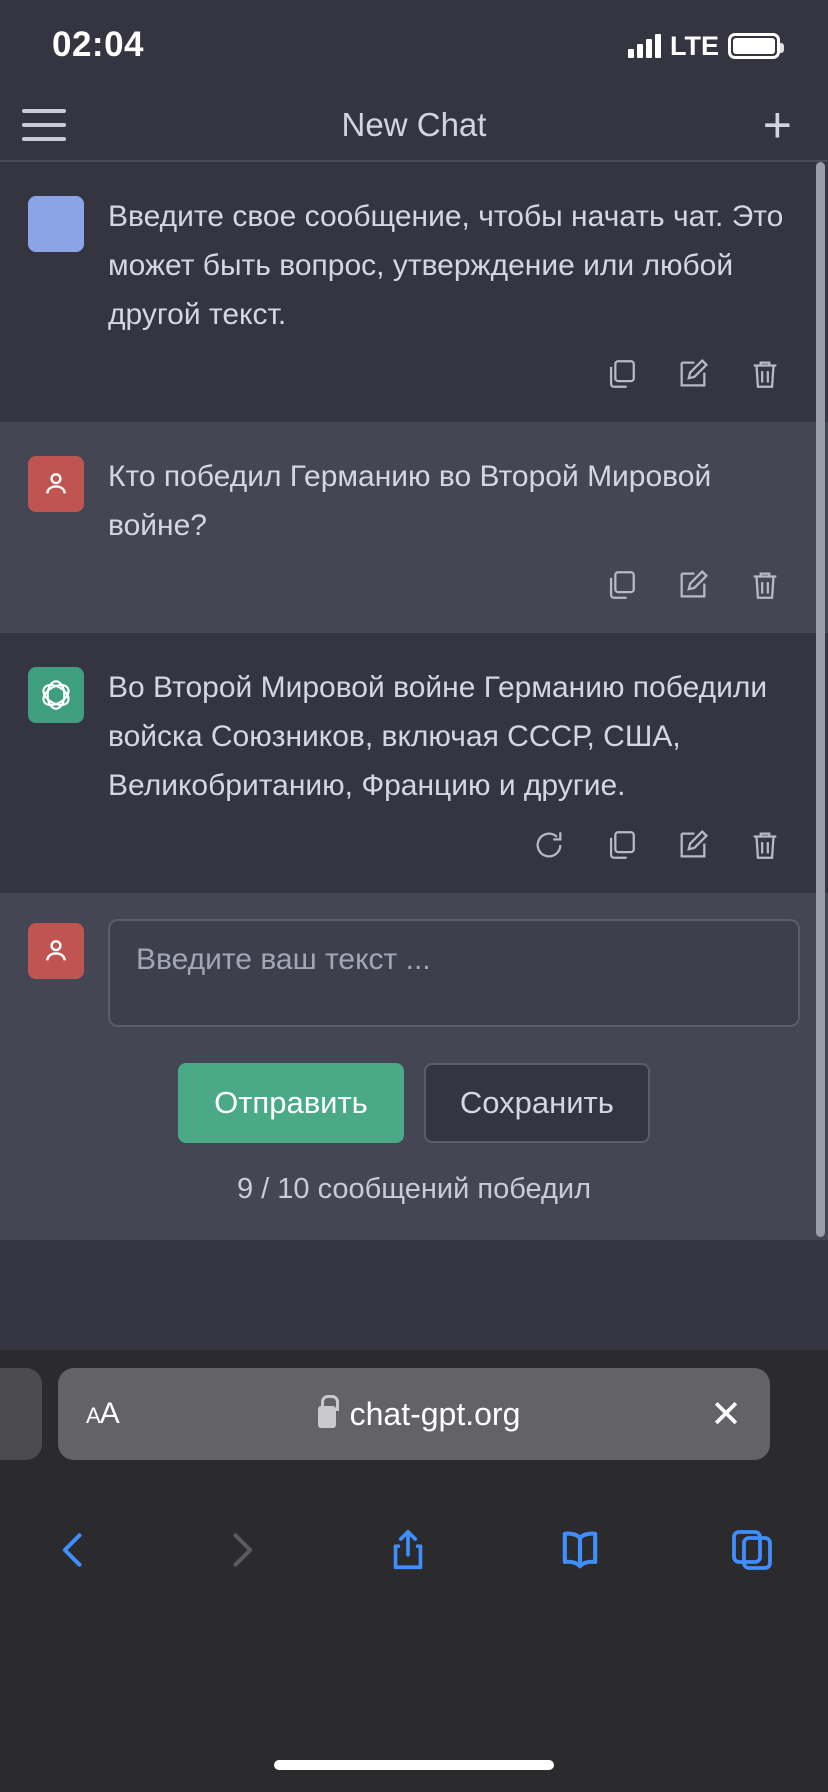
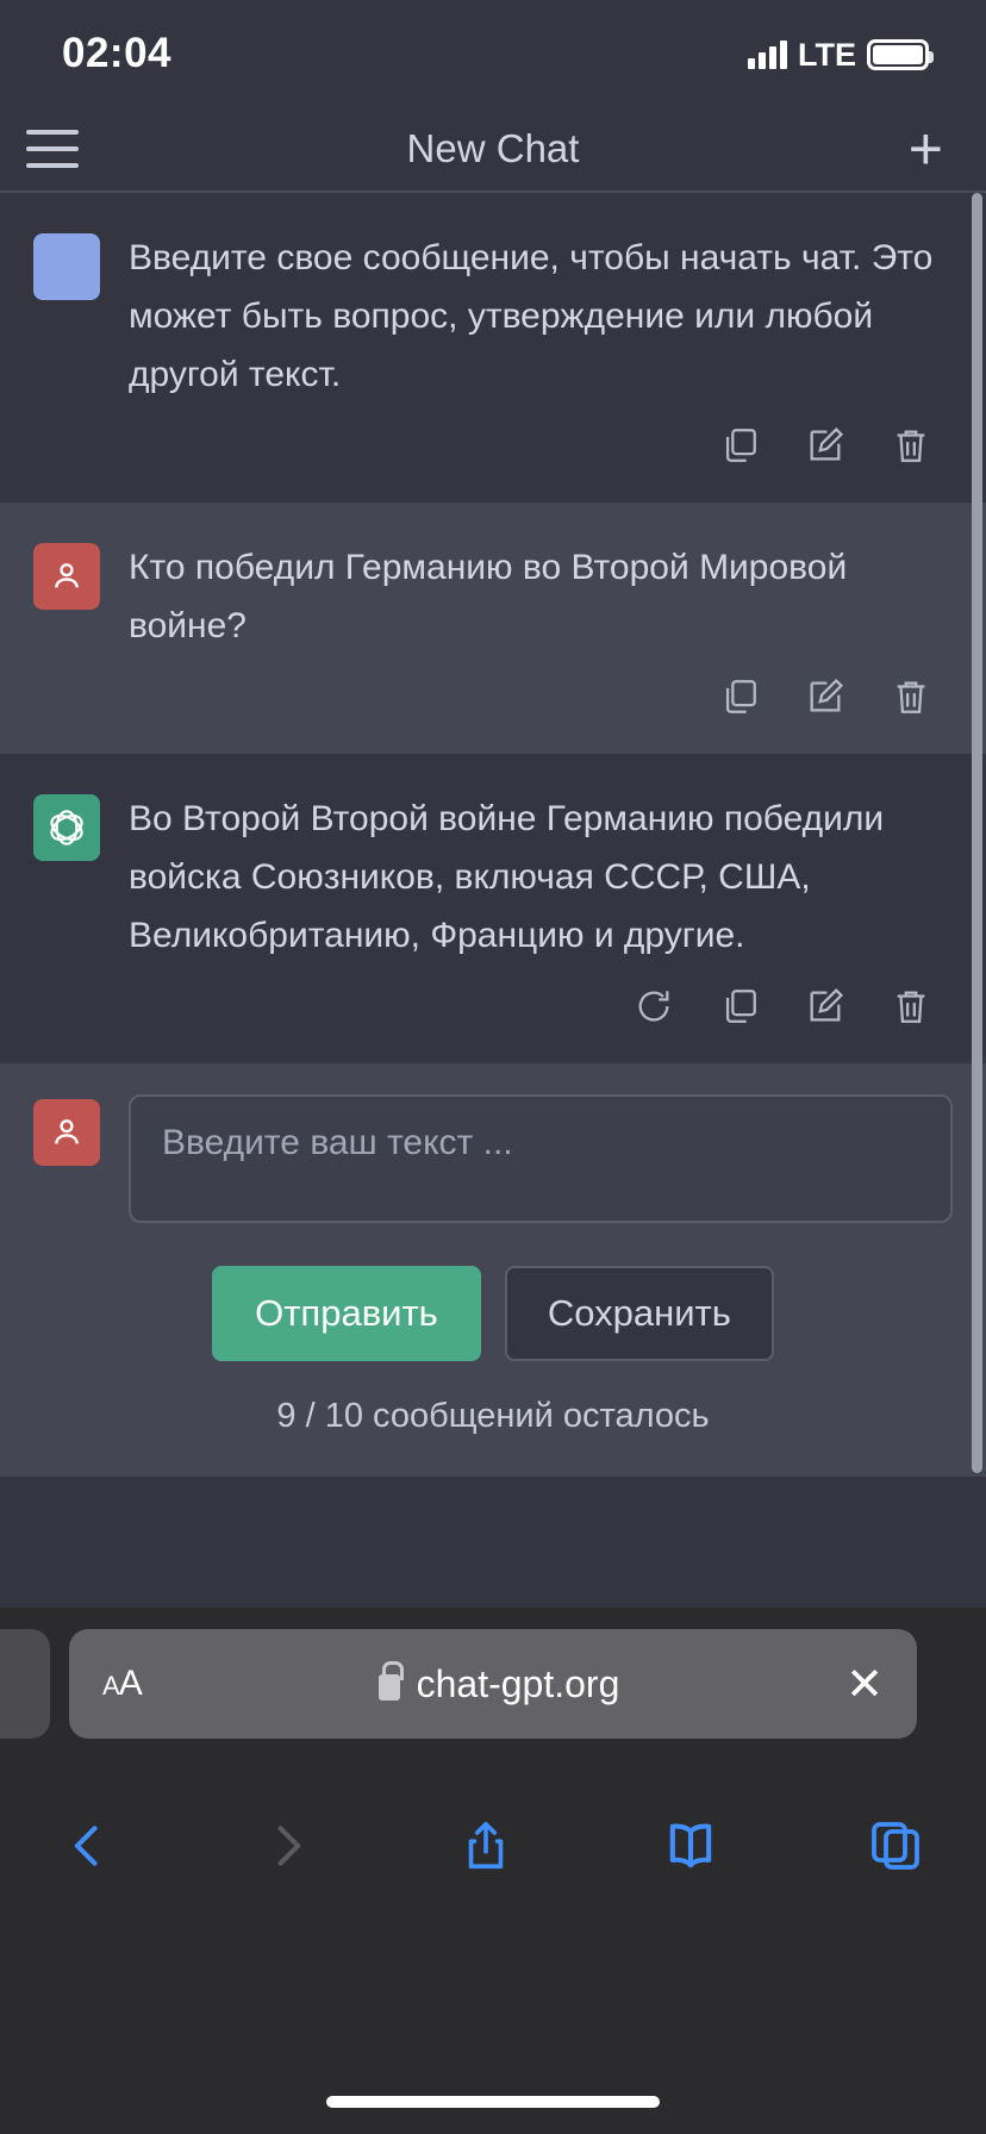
  02:04
  LTE
  New Chat
  +
  Введите свое сообщение, чтобы начать чат. Это может быть вопрос, утверждение или любой другой текст.
  Кто победил Германию во Второй Мировой войне?
- Во Второй Мировой войне Германию победили войска Союзников, включая СССР, США, Великобританию, Францию и другие.
+ Во Второй Второй войне Германию победили войска Союзников, включая СССР, США, Великобританию, Францию и другие.
  Введите ваш текст ...
  Отправить
  Сохранить
- 9 / 10 сообщений победил
+ 9 / 10 сообщений осталось
  AA
  chat-gpt.org
  ✕
